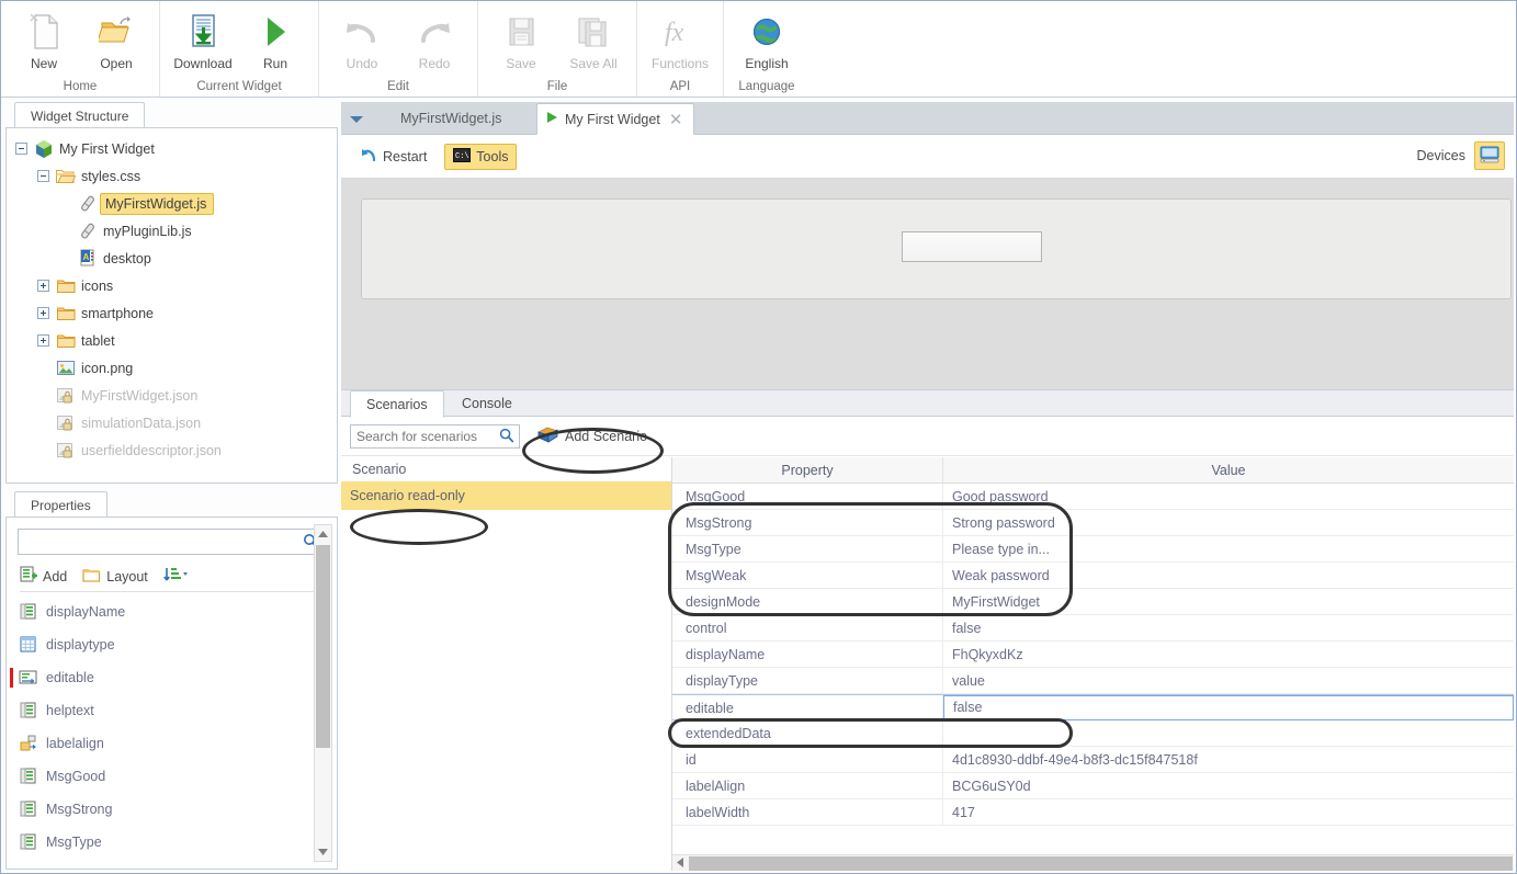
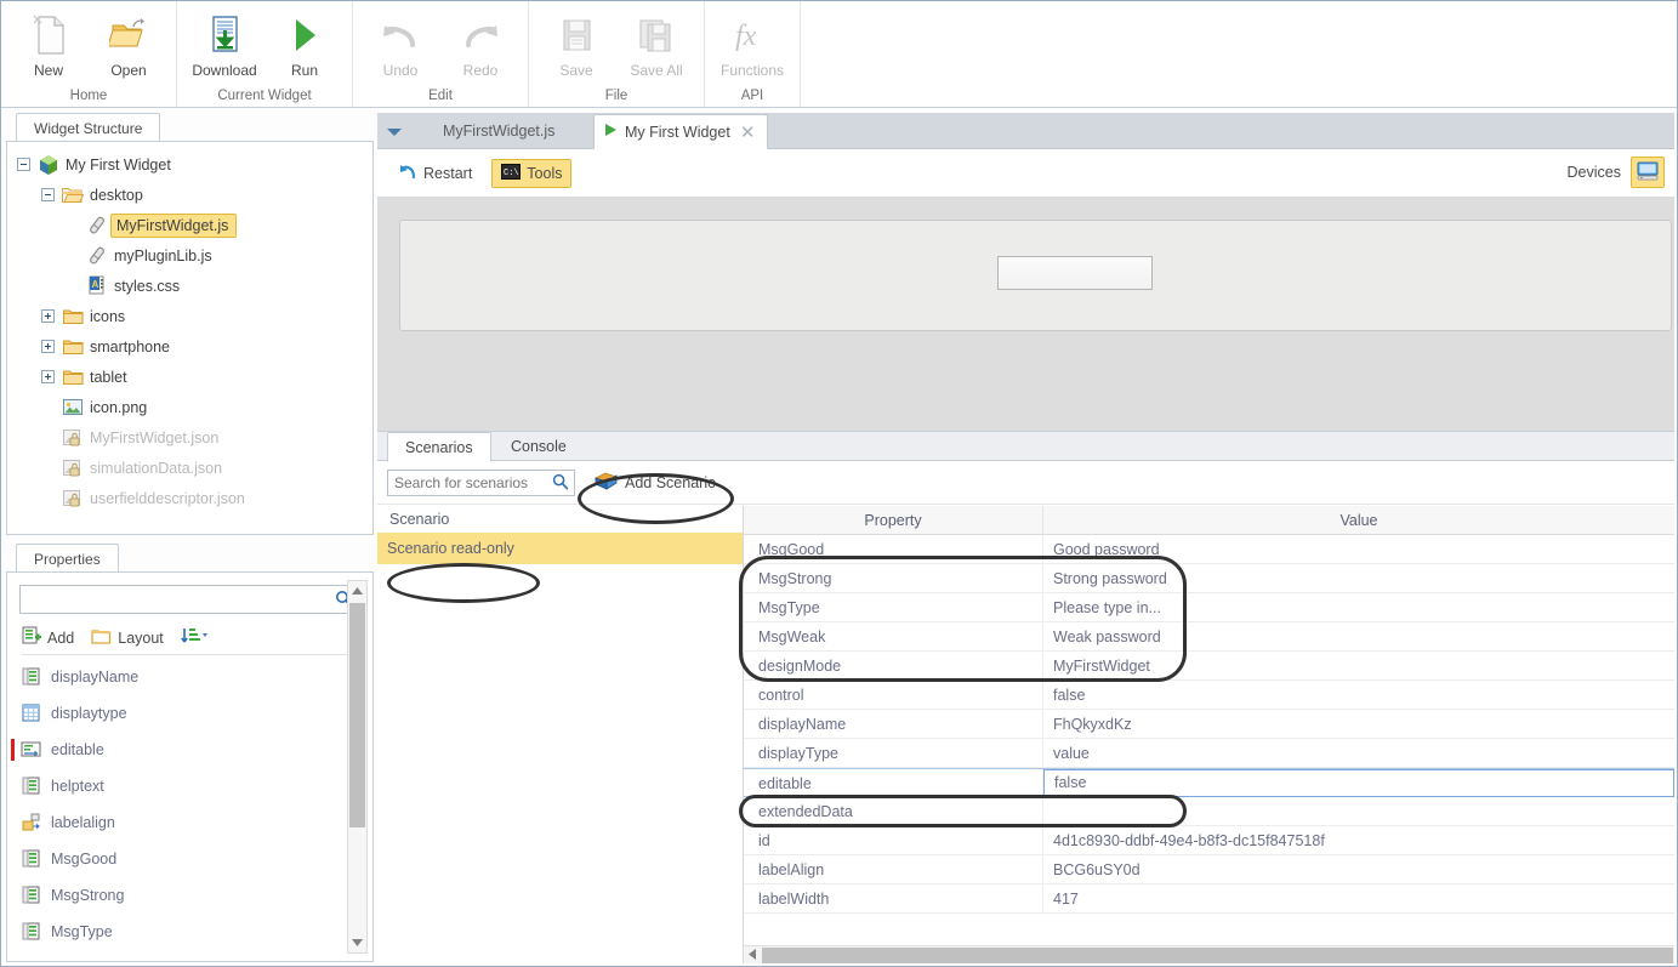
  New
  Open
  Home
  Download
  Run
  Current Widget
  Undo
  Redo
  Edit
  Save
  Save All
  File
  fx
  Functions
  API
- English
- Language
  Widget Structure
  My First Widget
- styles.css
+ desktop
  MyFirstWidget.js
  myPluginLib.js
  A
- desktop
+ styles.css
  icons
  smartphone
  tablet
  icon.png
  MyFirstWidget.json
  simulationData.json
  userfielddescriptor.json
  Properties
  Add
  Layout
  displayName
  displaytype
  editable
  helptext
  labelalign
  MsgGood
  MsgStrong
  MsgType
  MyFirstWidget.js
  My First Widget
  ✕
  Restart
  C:\
  Tools
  Devices
  Scenarios
  Console
  Search for scenarios
  Add Scenario
  Scenario
  Scenario read-only
  Property
  Value
  MsgGood
  Good password
  MsgStrong
  Strong password
  MsgType
  Please type in...
  MsgWeak
  Weak password
  designMode
  MyFirstWidget
  control
  false
  displayName
  FhQkyxdKz
  displayType
  value
  editable
  false
  extendedData
  id
  4d1c8930-ddbf-49e4-b8f3-dc15f847518f
  labelAlign
  BCG6uSY0d
  labelWidth
  417
